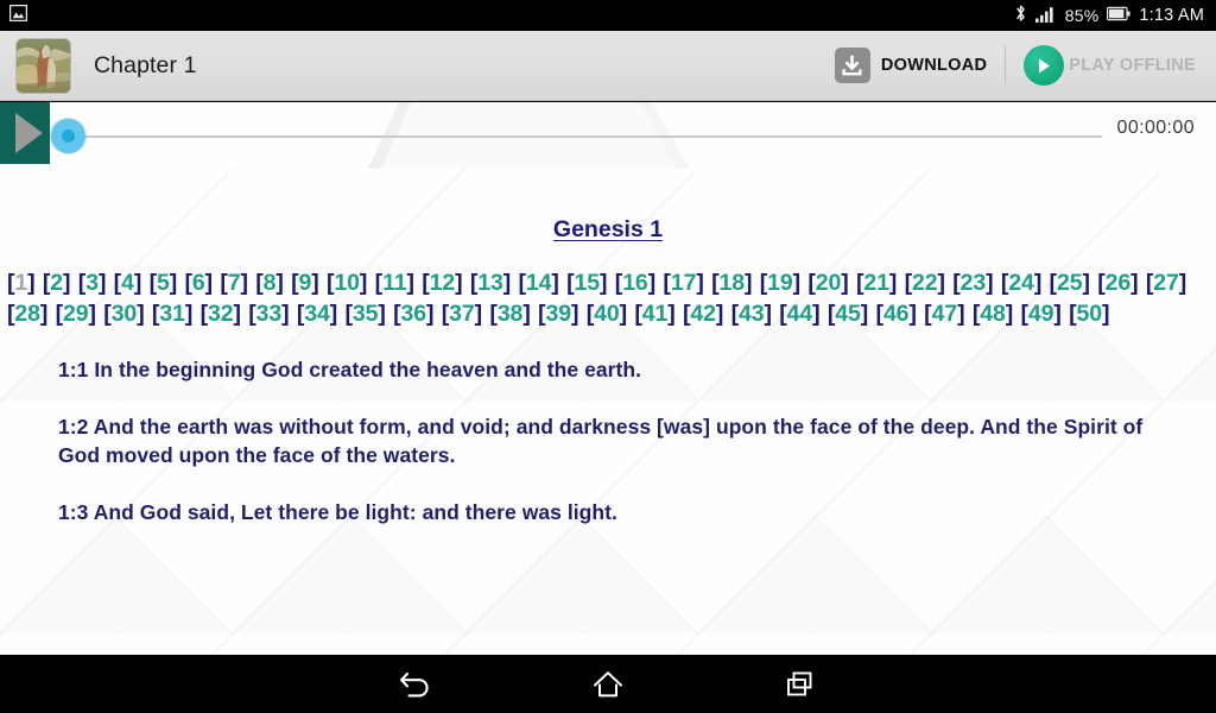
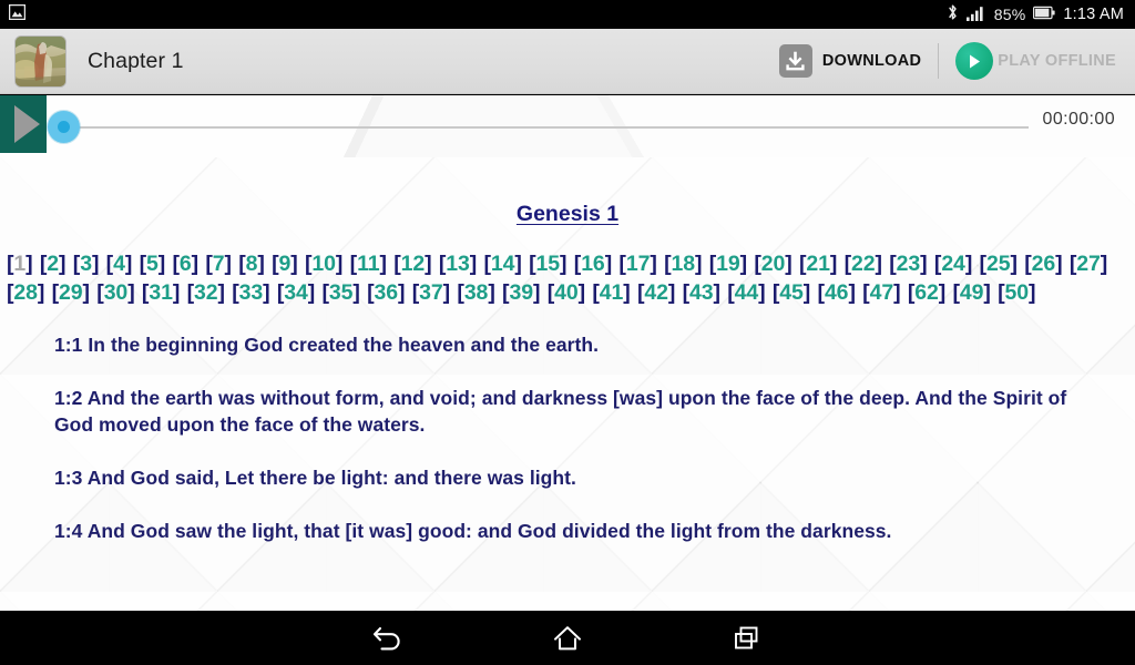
  85%
  1:13 AM
  Chapter 1
  DOWNLOAD
  PLAY OFFLINE
  00:00:00
  Genesis 1
- [1] [2] [3] [4] [5] [6] [7] [8] [9] [10] [11] [12] [13] [14] [15] [16] [17] [18] [19] [20] [21] [22] [23] [24] [25] [26] [27] [28] [29] [30] [31] [32] [33] [34] [35] [36] [37] [38] [39] [40] [41] [42] [43] [44] [45] [46] [47] [48] [49] [50]
+ [1] [2] [3] [4] [5] [6] [7] [8] [9] [10] [11] [12] [13] [14] [15] [16] [17] [18] [19] [20] [21] [22] [23] [24] [25] [26] [27] [28] [29] [30] [31] [32] [33] [34] [35] [36] [37] [38] [39] [40] [41] [42] [43] [44] [45] [46] [47] [62] [49] [50]
  1:1 In the beginning God created the heaven and the earth.
  1:2 And the earth was without form, and void; and darkness [was] upon the face of the deep. And the Spirit of God moved upon the face of the waters.
  1:3 And God said, Let there be light: and there was light.
+ 1:4 And God saw the light, that [it was] good: and God divided the light from the darkness.
